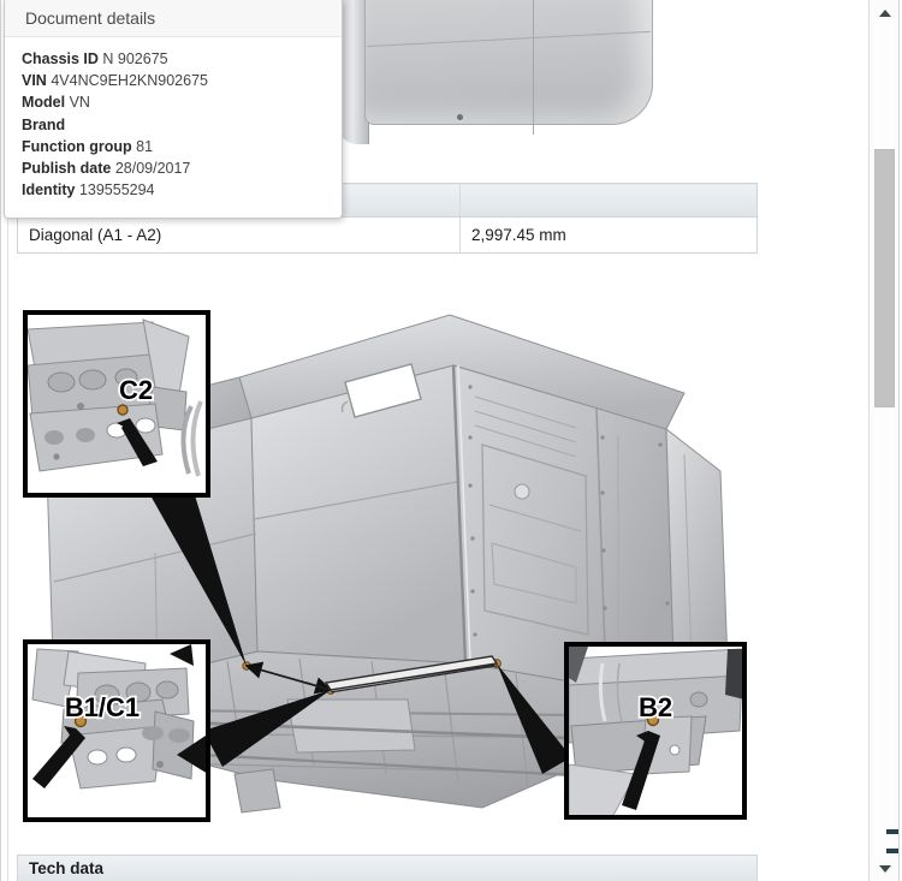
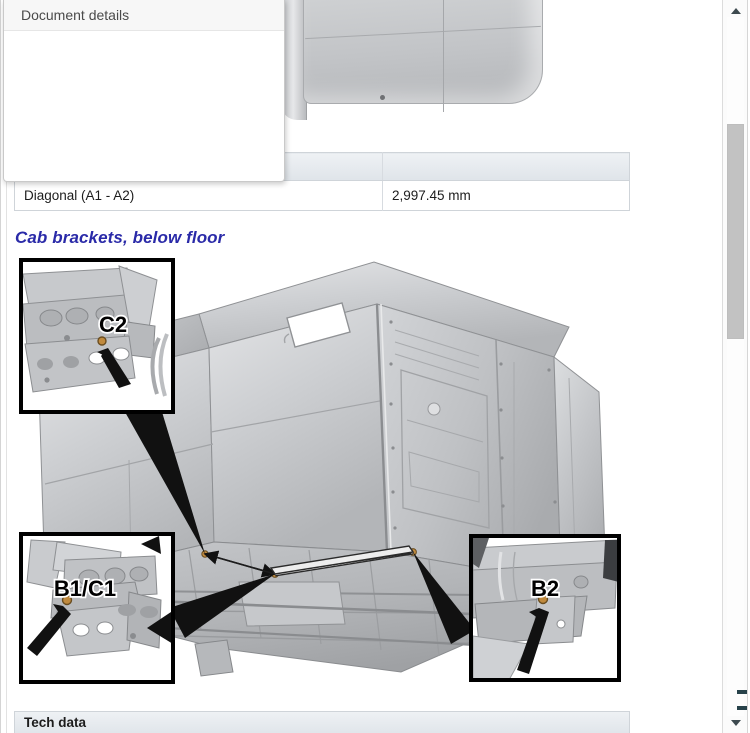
  Diagonal (A1 - A2)	2,997.45 mm
+ Cab brackets, below floor
  C2
  B1/C1
  B2
  Tech data
  Document details
- Chassis ID N 902675
- VIN 4V4NC9EH2KN902675
- Model VN
- Brand
- Function group 81
- Publish date 28/09/2017
- Identity 139555294
